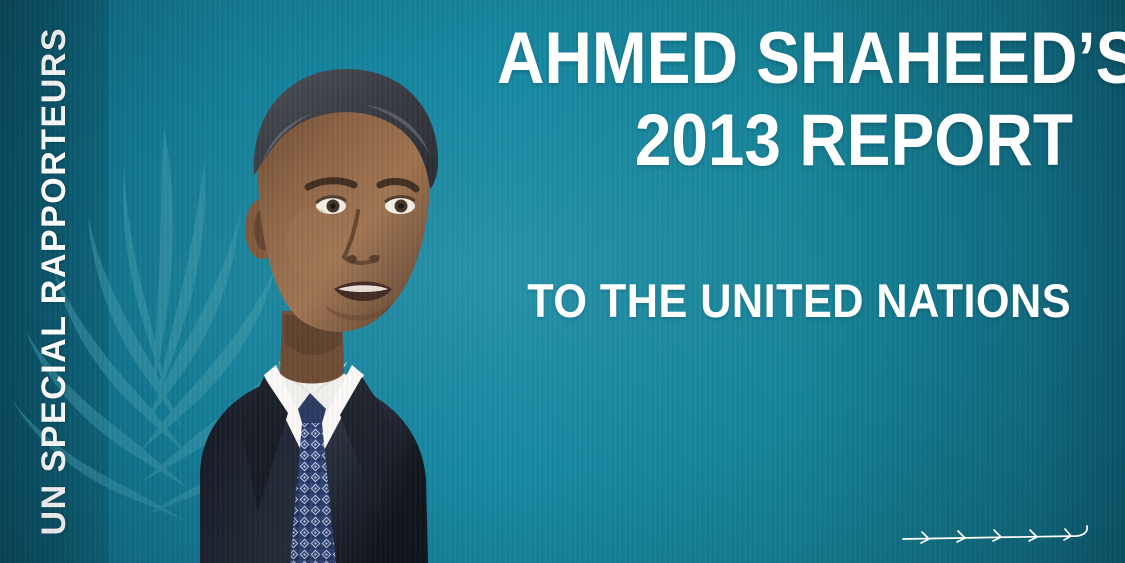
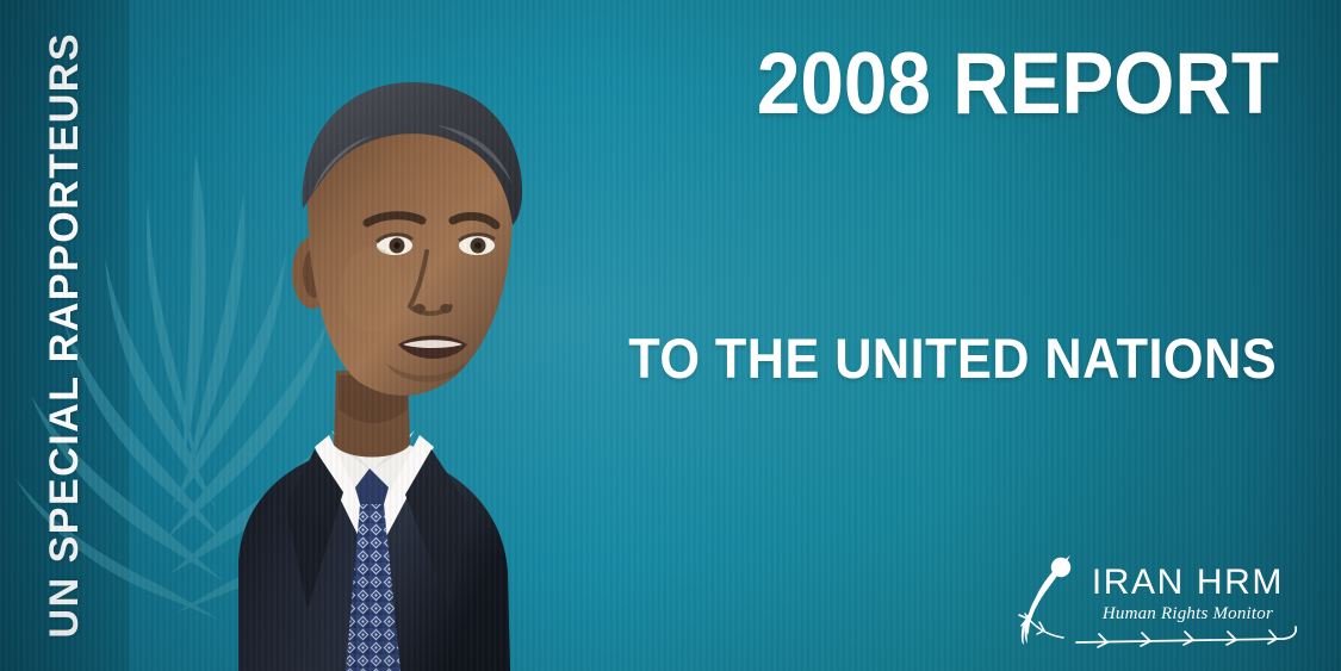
- AHMED SHAHEED’S
- 2013 REPORT
+ 2008 REPORT
  TO THE UNITED NATIONS
+ IRAN HRM
+ Human Rights Monitor
